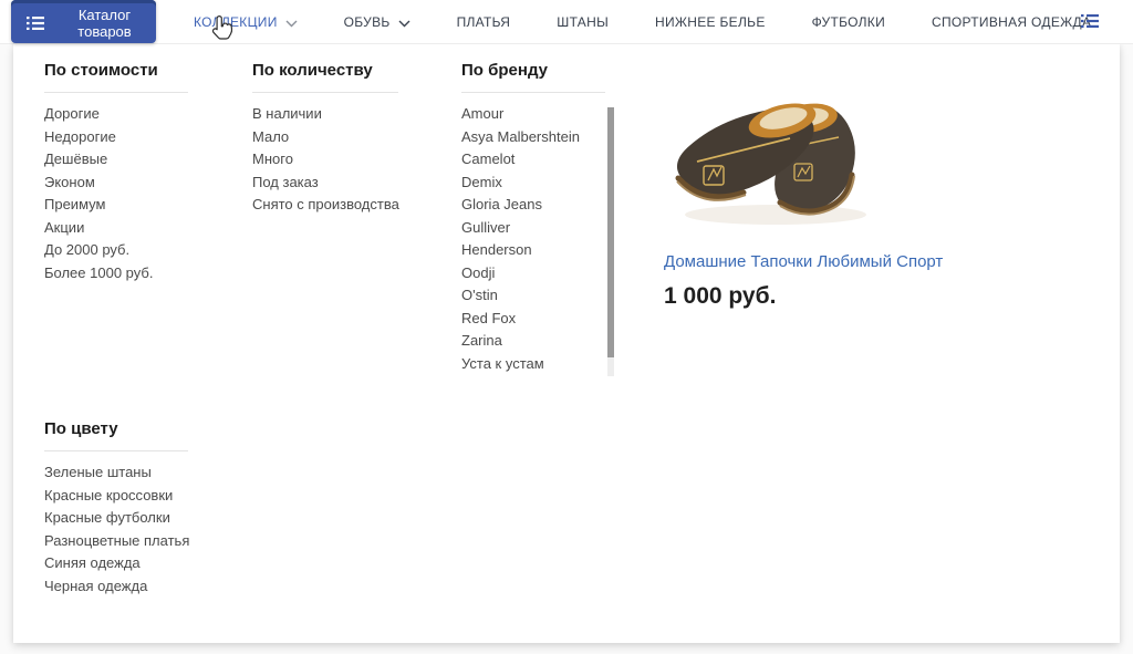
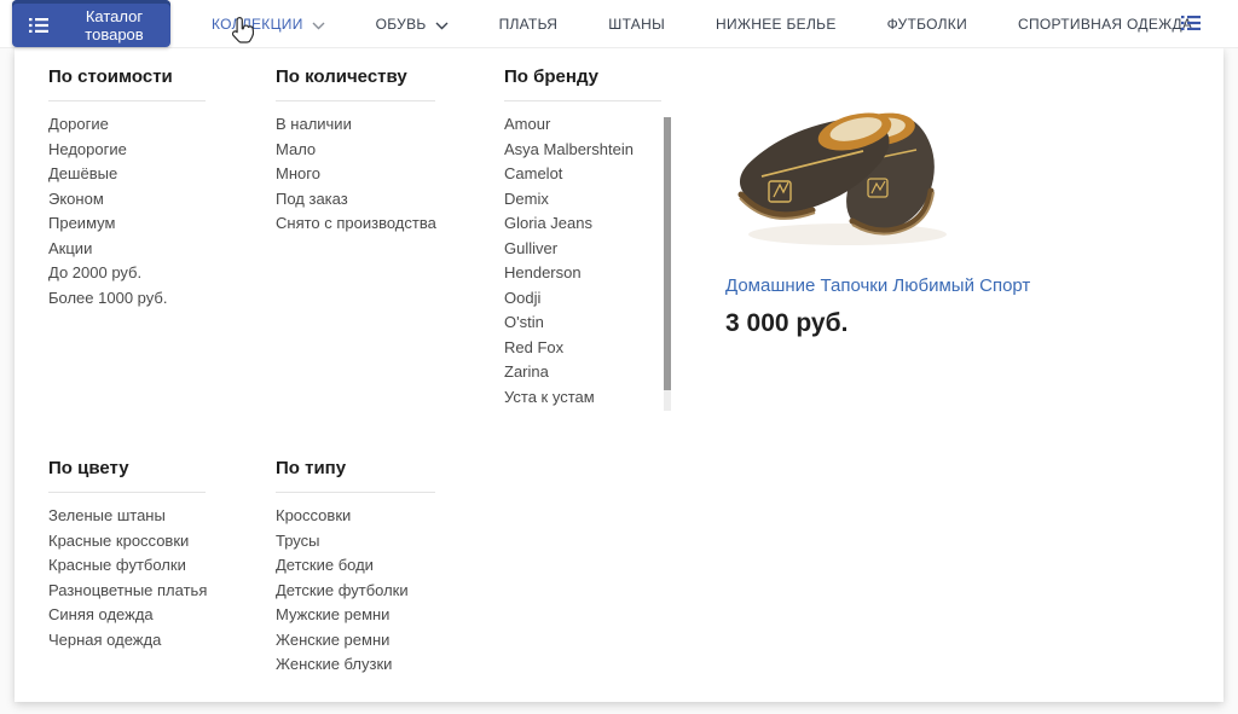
  Каталог товаров
  КОЛЕКЦИИ
  ОБУВЬ
  ПЛАТЬЯ
  ШТАНЫ
  НИЖНЕЕ БЕЛЬЕ
  ФУТБОЛКИ
  СПОРТИВНАЯ ОДЕЖД
  По стоимости
  Дорогие
  Недорогие
  Дешёвые
  Эконом
  Преимум
  Акции
  До 2000 руб.
  Более 1000 руб.
  По количеству
  В наличии
  Мало
  Много
  Под заказ
  Снято с производства
  По бренду
  Amour
  Asya Malbershtein
  Camelot
  Demix
  Gloria Jeans
  Gulliver
  Henderson
  Oodji
  O'stin
  Red Fox
  Zarina
  Уста к устам
  По цвету
  Зеленые штаны
  Красные кроссовки
  Красные футболки
  Разноцветные платья
  Синяя одежда
  Черная одежда
+ По типу
+ Кроссовки
+ Трусы
+ Детские боди
+ Детские футболки
+ Мужские ремни
+ Женские ремни
+ Женские блузки
  Домашние Тапочки Любимый Спорт
- 1 000 руб.
+ 3 000 руб.
